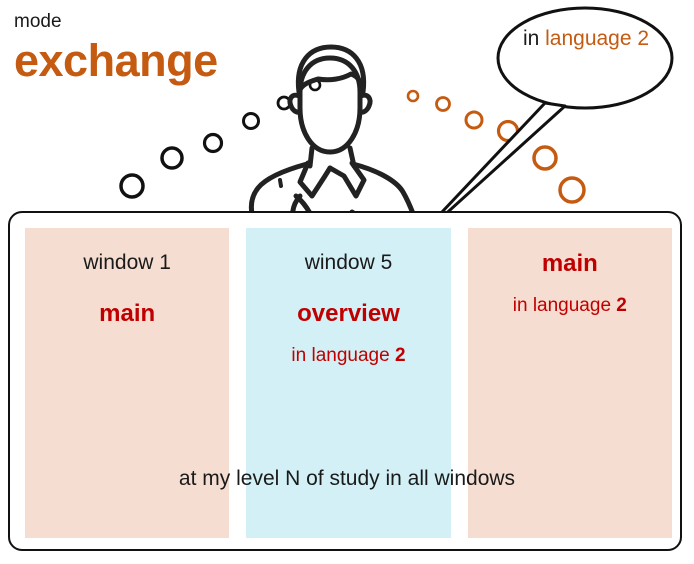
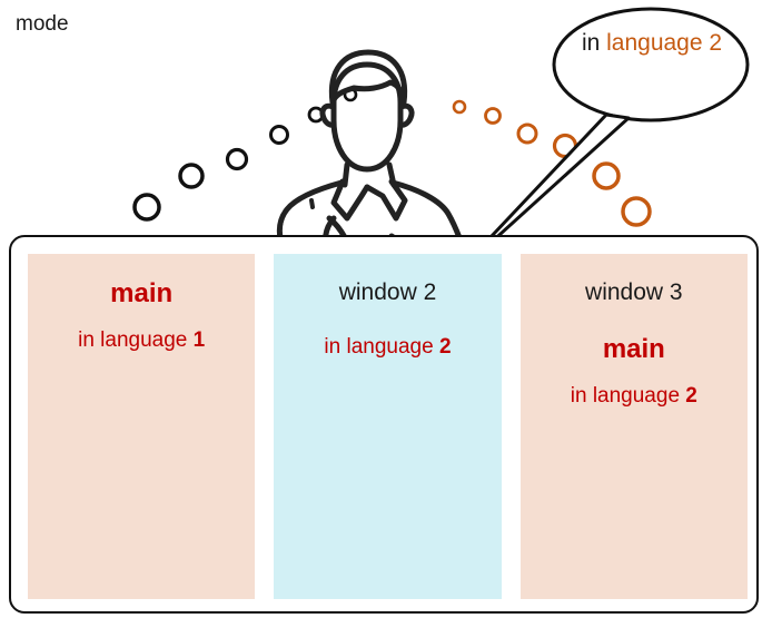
  mode
- exchange
  in language 2
- window 1
  main
+ in language 1
- window 5
+ window 2
- overview
  in language 2
+ window 3
  main
  in language 2
- at my level N of study in all windows
